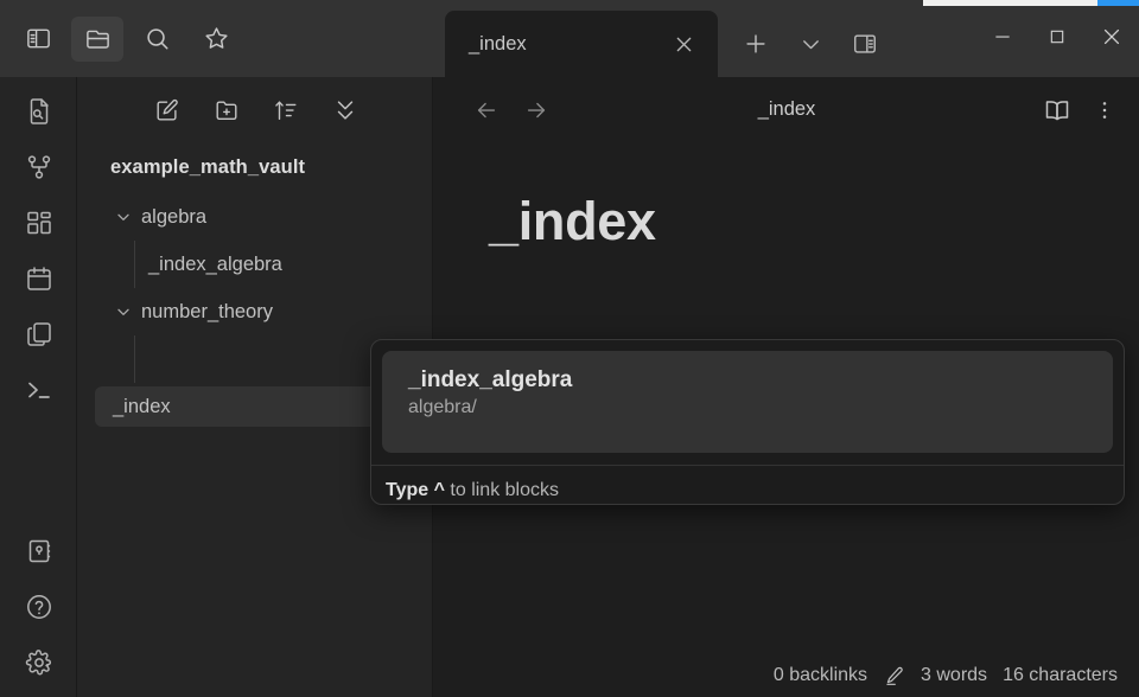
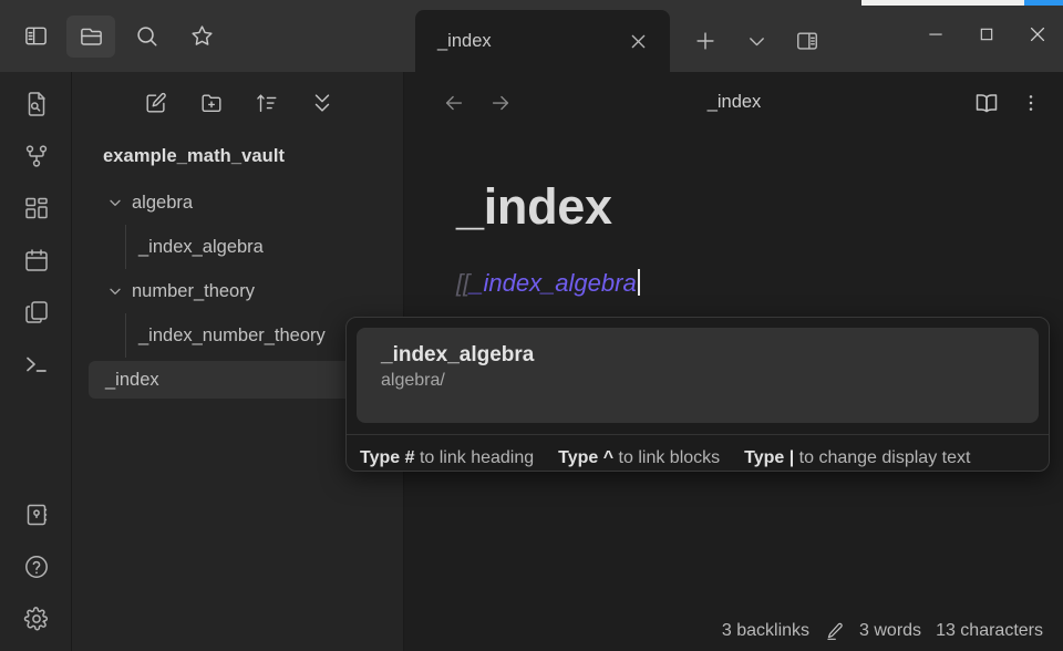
  _index
  example_math_vault
  algebra
  _index_algebra
  number_theory
+ _index_number_theory
  _index
  _index
  _index
+ [[_index_algebra
  _index_algebra
  algebra/
+ Type # to link heading
  Type ^ to link blocks
+ Type | to change display text
- 0 backlinks
+ 3 backlinks
  3 words
- 16 characters
+ 13 characters
